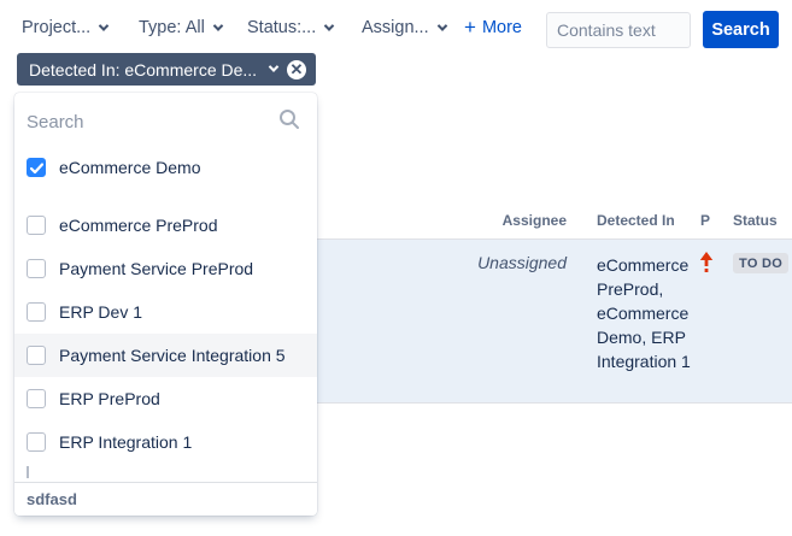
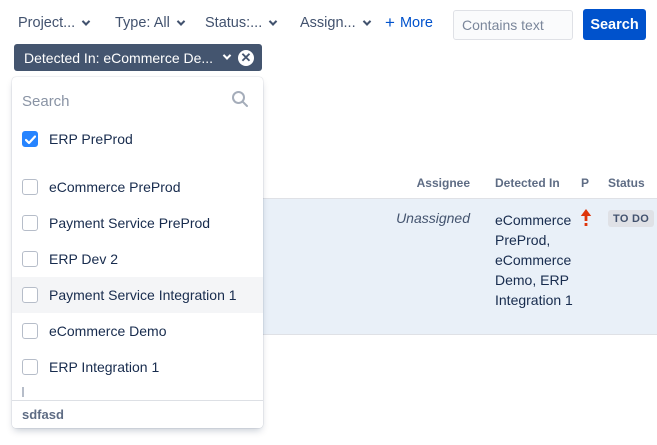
  Assignee
  Detected In
  P
  Status
  Unassigned
  eCommerce PreProd, eCommerce Demo, ERP Integration 1
  TO DO
  Project...
  Type: All
  Status:...
  Assign...
  +
  More
  Contains text
  Search
  Detected In: eCommerce De...
  ✕
  Search
- eCommerce Demo
+ ERP PreProd
  eCommerce PreProd
  Payment Service PreProd
- ERP Dev 1
+ ERP Dev 2
- Payment Service Integration 5
+ Payment Service Integration 1
- ERP PreProd
+ eCommerce Demo
  ERP Integration 1
  sdfasd
